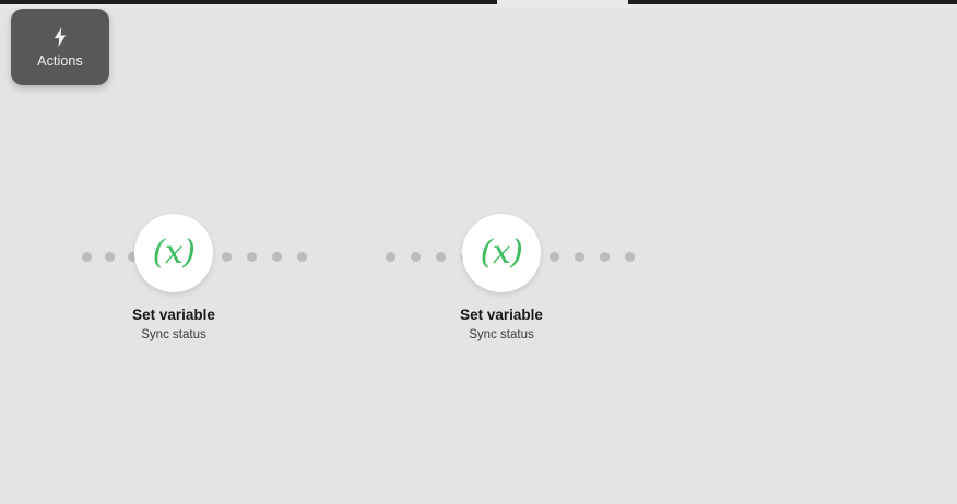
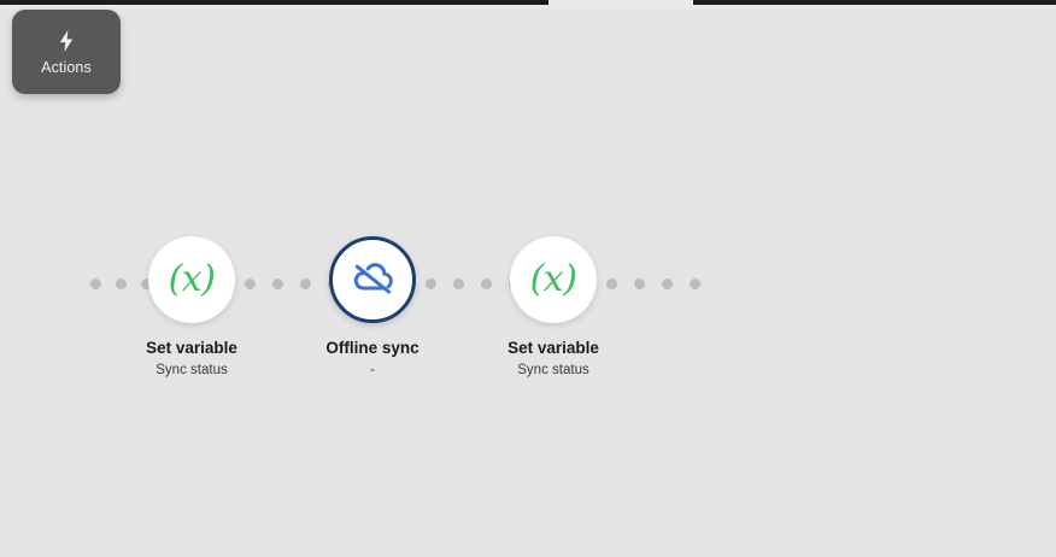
  Actions
  (x)
  Set variable
  Sync status
+ Offline sync
+ -
  (x)
  Set variable
  Sync status
